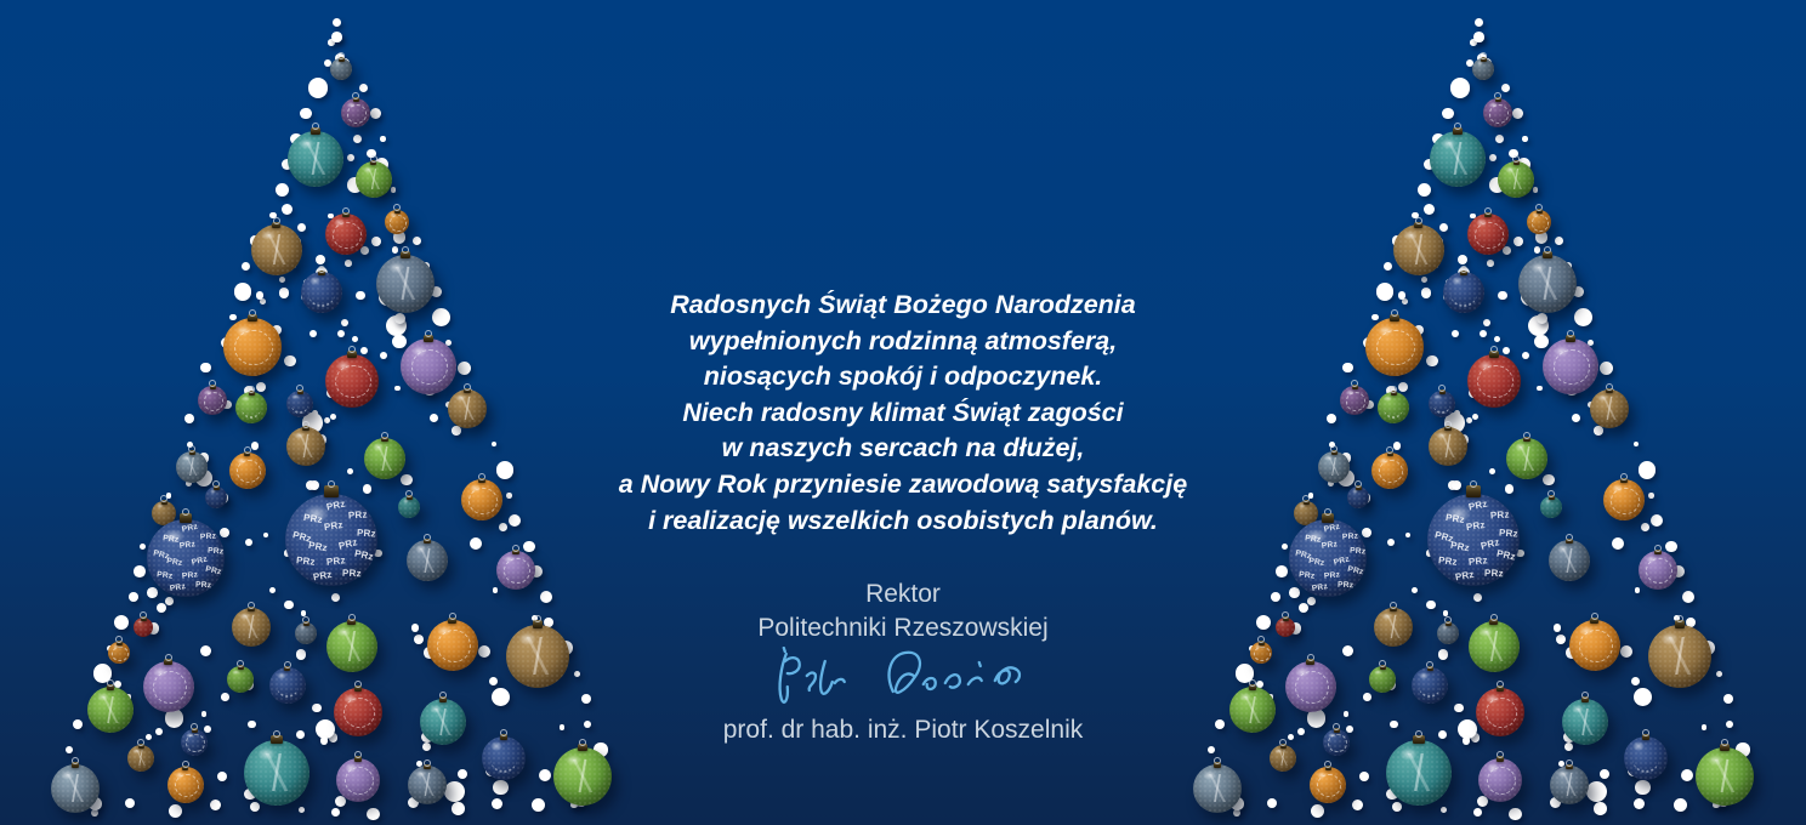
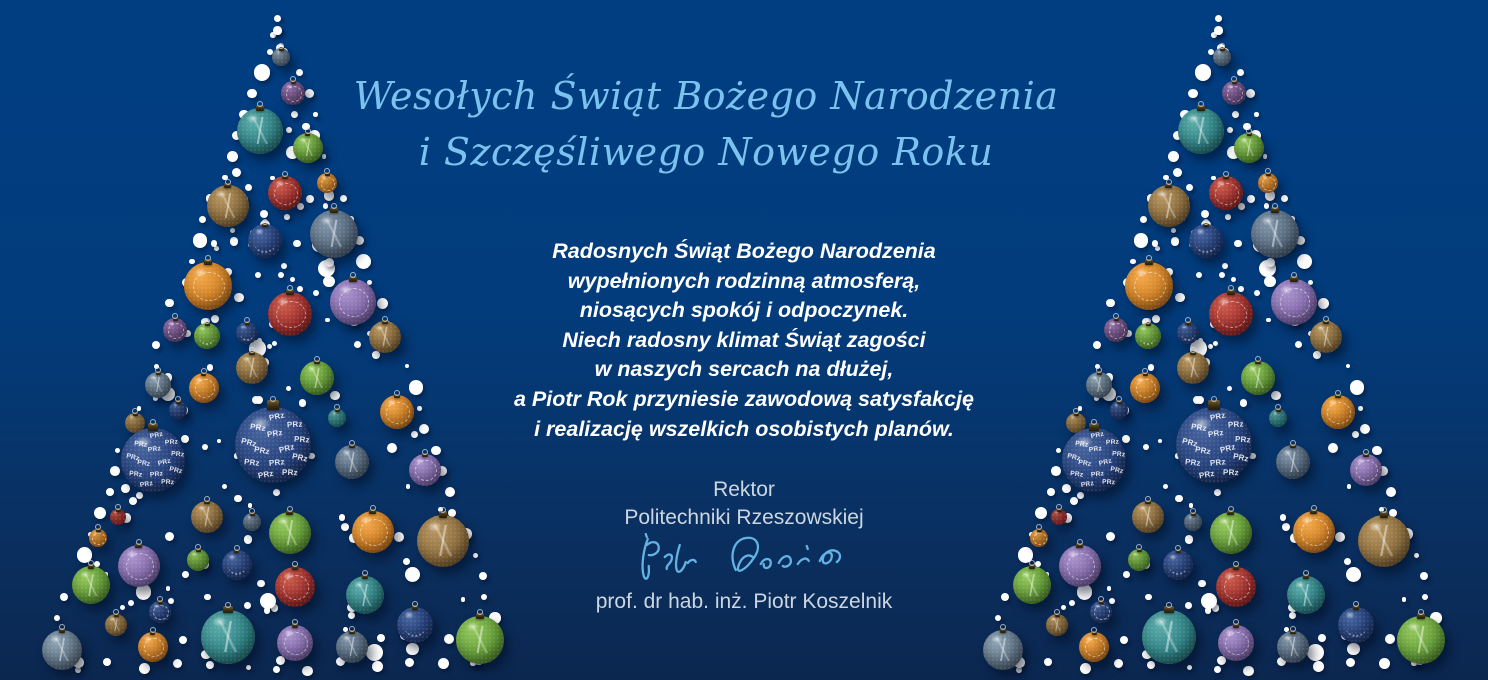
+ Wesołych Świąt Bożego Narodzenia
+ i Szczęśliwego Nowego Roku
  Radosnych Świąt Bożego Narodzenia
  wypełnionych rodzinną atmosferą,
  niosących spokój i odpoczynek.
  Niech radosny klimat Świąt zagości
  w naszych sercach na dłużej,
- a Nowy Rok przyniesie zawodową satysfakcję
+ a Piotr Rok przyniesie zawodową satysfakcję
  i realizację wszelkich osobistych planów.
  Rektor
  Politechniki Rzeszowskiej
  prof. dr hab. inż. Piotr Koszelnik
